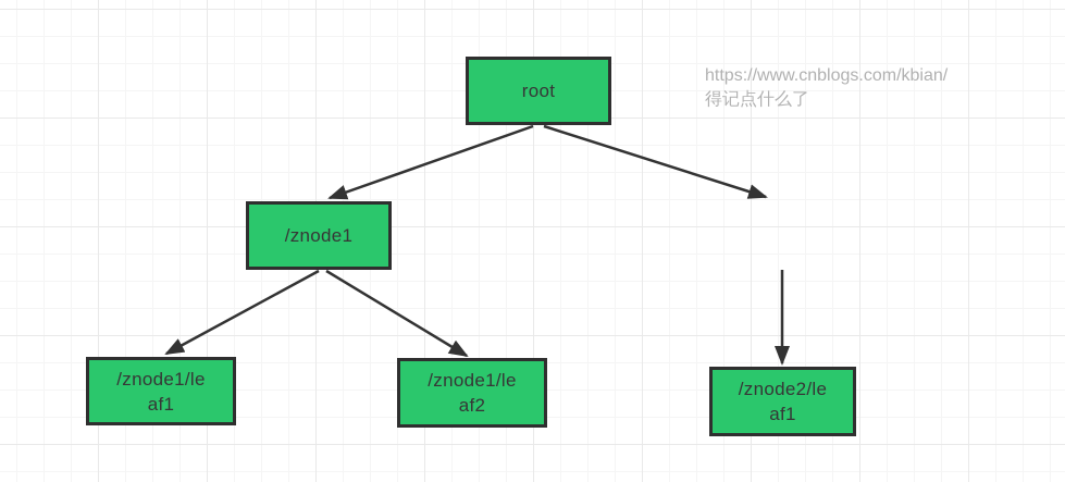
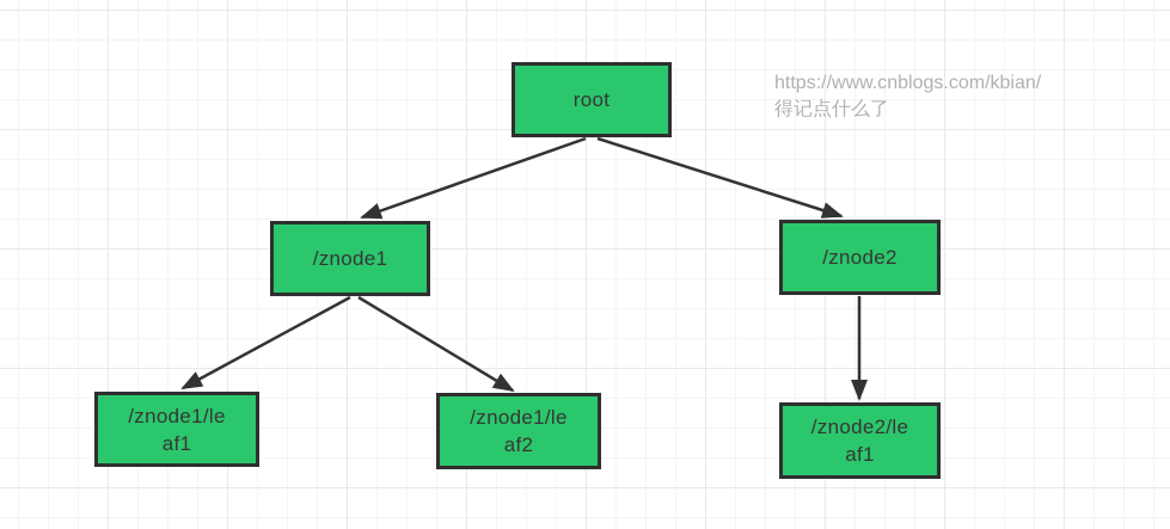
  root
  /znode1
+ /znode2
  /znode1/le
  af1
  /znode1/le
  af2
  /znode2/le
  af1
  https://www.cnblogs.com/kbian/
  得记点什么了
